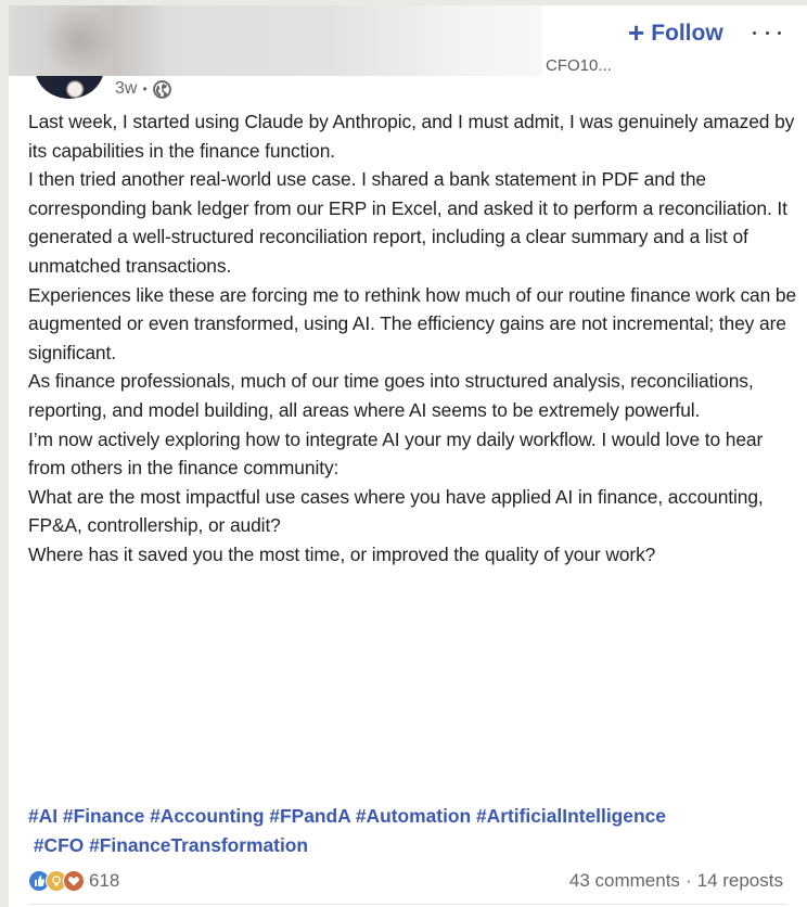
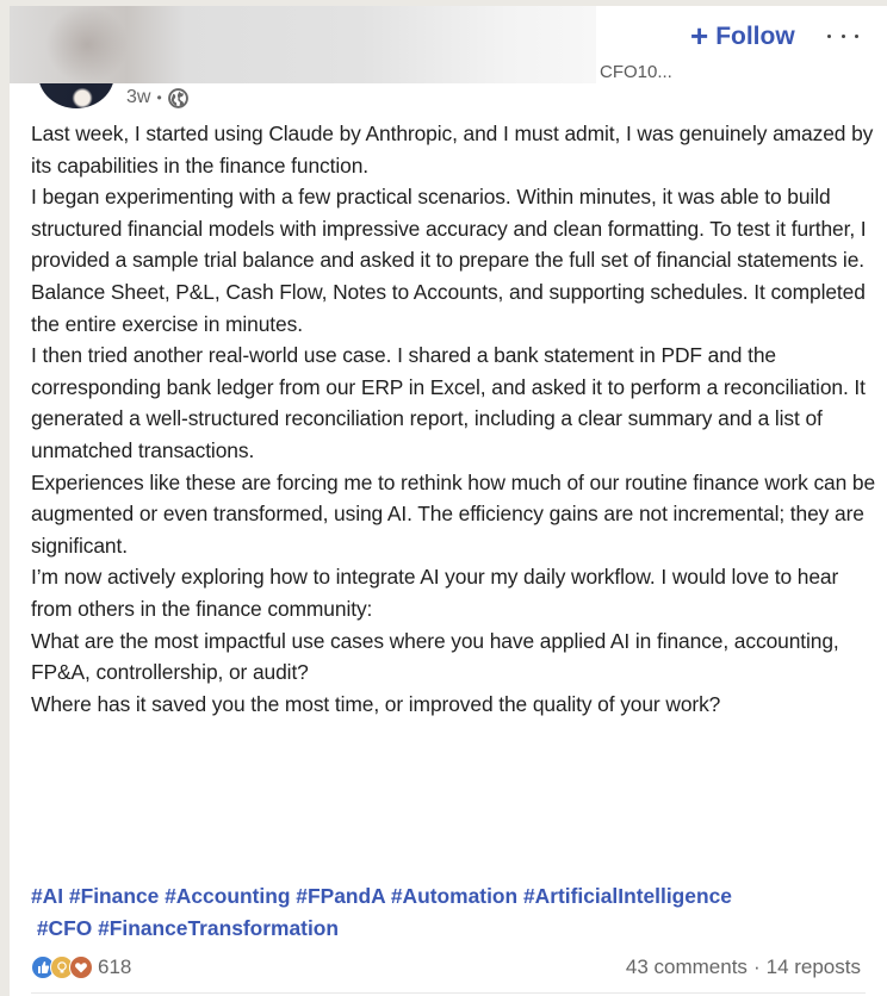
  3w
  •
  CFO10...
  +
  Follow
  Last week, I started using Claude by Anthropic, and I must admit, I was genuinely amazed by its capabilities in the finance function.
+ I began experimenting with a few practical scenarios. Within minutes, it was able to build structured financial models with impressive accuracy and clean formatting. To test it further, I provided a sample trial balance and asked it to prepare the full set of financial statements ie. Balance Sheet, P&L, Cash Flow, Notes to Accounts, and supporting schedules. It completed the entire exercise in minutes.
  I then tried another real-world use case. I shared a bank statement in PDF and the corresponding bank ledger from our ERP in Excel, and asked it to perform a reconciliation. It generated a well-structured reconciliation report, including a clear summary and a list of unmatched transactions.
  Experiences like these are forcing me to rethink how much of our routine finance work can be augmented or even transformed, using AI. The efficiency gains are not incremental; they are significant.
- As finance professionals, much of our time goes into structured analysis, reconciliations, reporting, and model building, all areas where AI seems to be extremely powerful.
  I’m now actively exploring how to integrate AI your my daily workflow. I would love to hear from others in the finance community:
  What are the most impactful use cases where you have applied AI in finance, accounting, FP&A, controllership, or audit?
  Where has it saved you the most time, or improved the quality of your work?
  #AI #Finance #Accounting #FPandA #Automation #ArtificialIntelligence
  #CFO #FinanceTransformation
  618
  43 comments
  ·
  14 reposts
